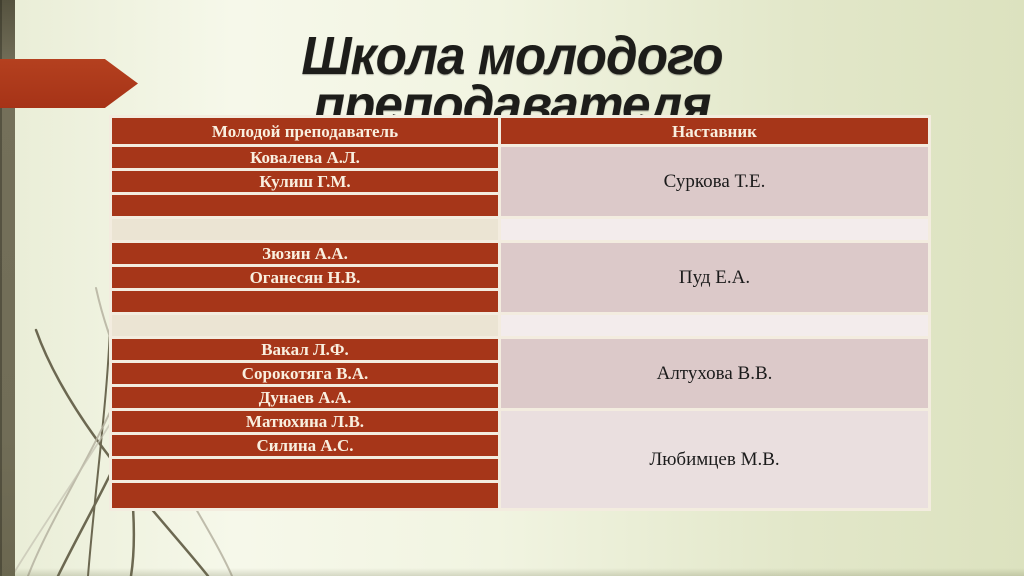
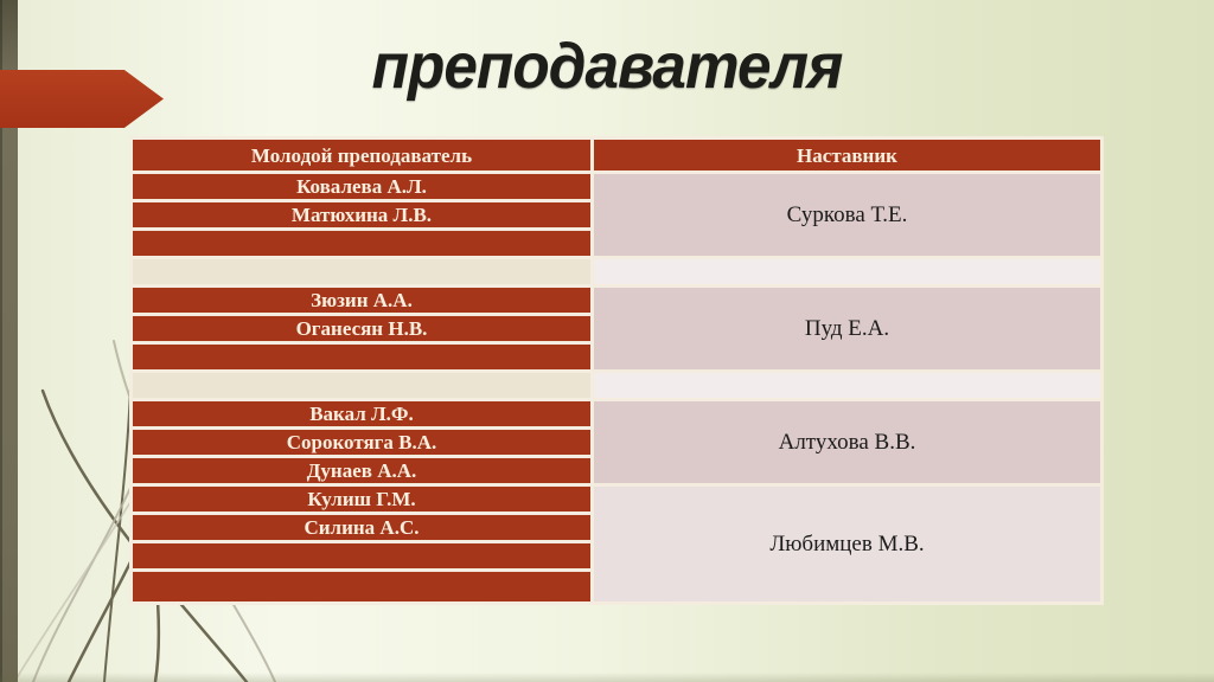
- Школа молодого
  преподавателя
  Молодой преподаватель	Наставник
  Ковалева А.Л.	Суркова Т.Е.
- Кулиш Г.М.
+ Матюхина Л.В.
  Зюзин А.А.	Пуд Е.А.
  Оганесян Н.В.
  Вакал Л.Ф.	Алтухова В.В.
  Сорокотяга В.А.
  Дунаев А.А.
- Матюхина Л.В.	Любимцев М.В.
+ Кулиш Г.М.	Любимцев М.В.
  Силина А.С.
